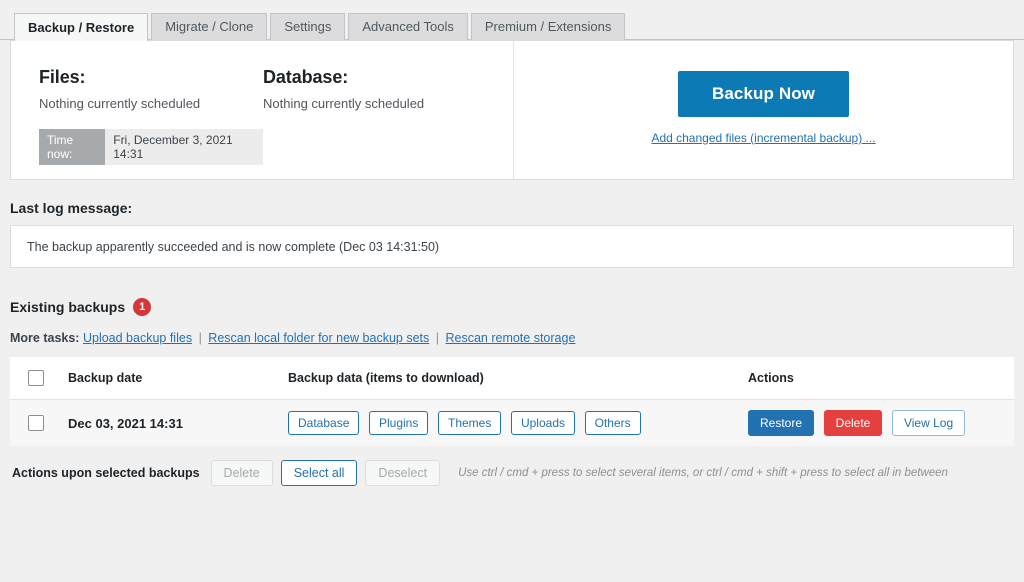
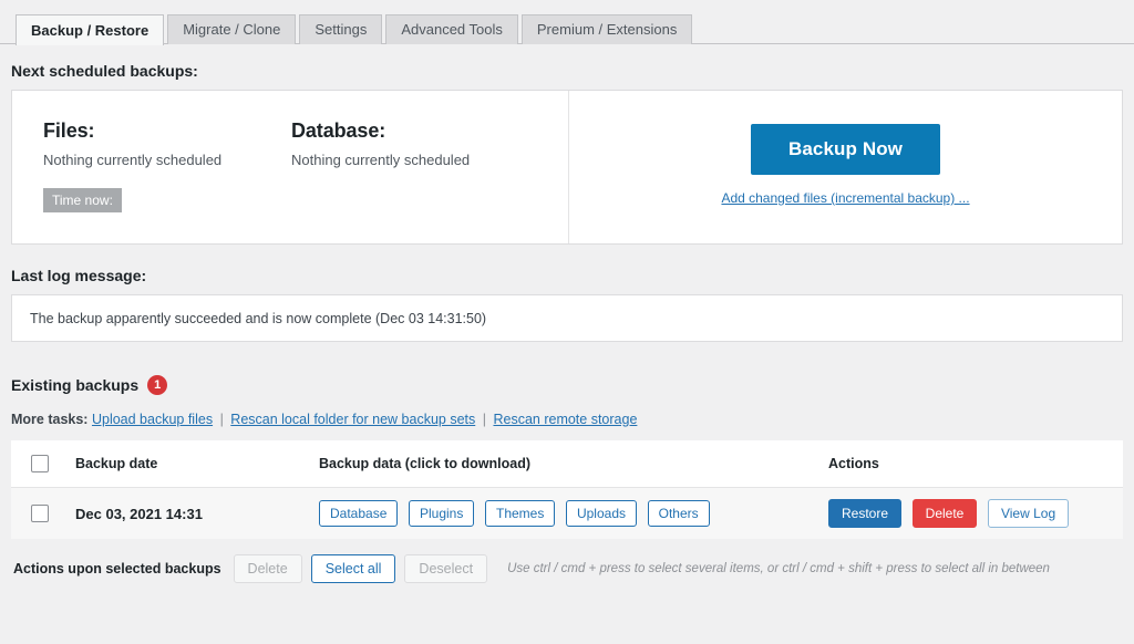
  Backup / Restore
  Migrate / Clone
  Settings
  Advanced Tools
  Premium / Extensions
+ Next scheduled backups:
  Files:
  Nothing currently scheduled
  Time now:
- Fri, December 3, 2021 14:31
  Database:
  Nothing currently scheduled
  Backup Now
  Add changed files (incremental backup) ...
  Last log message:
  The backup apparently succeeded and is now complete (Dec 03 14:31:50)
  Existing backups
  1
  More tasks: Upload backup files | Rescan local folder for new backup sets | Rescan remote storage
- 	Backup date	Backup data (items to download)	Actions
+ 	Backup date	Backup data (click to download)	Actions
  	Dec 03, 2021 14:31	Database Plugins Themes Uploads Others	Restore Delete View Log
  Actions upon selected backups
  Delete
  Select all
  Deselect
  Use ctrl / cmd + press to select several items, or ctrl / cmd + shift + press to select all in between
